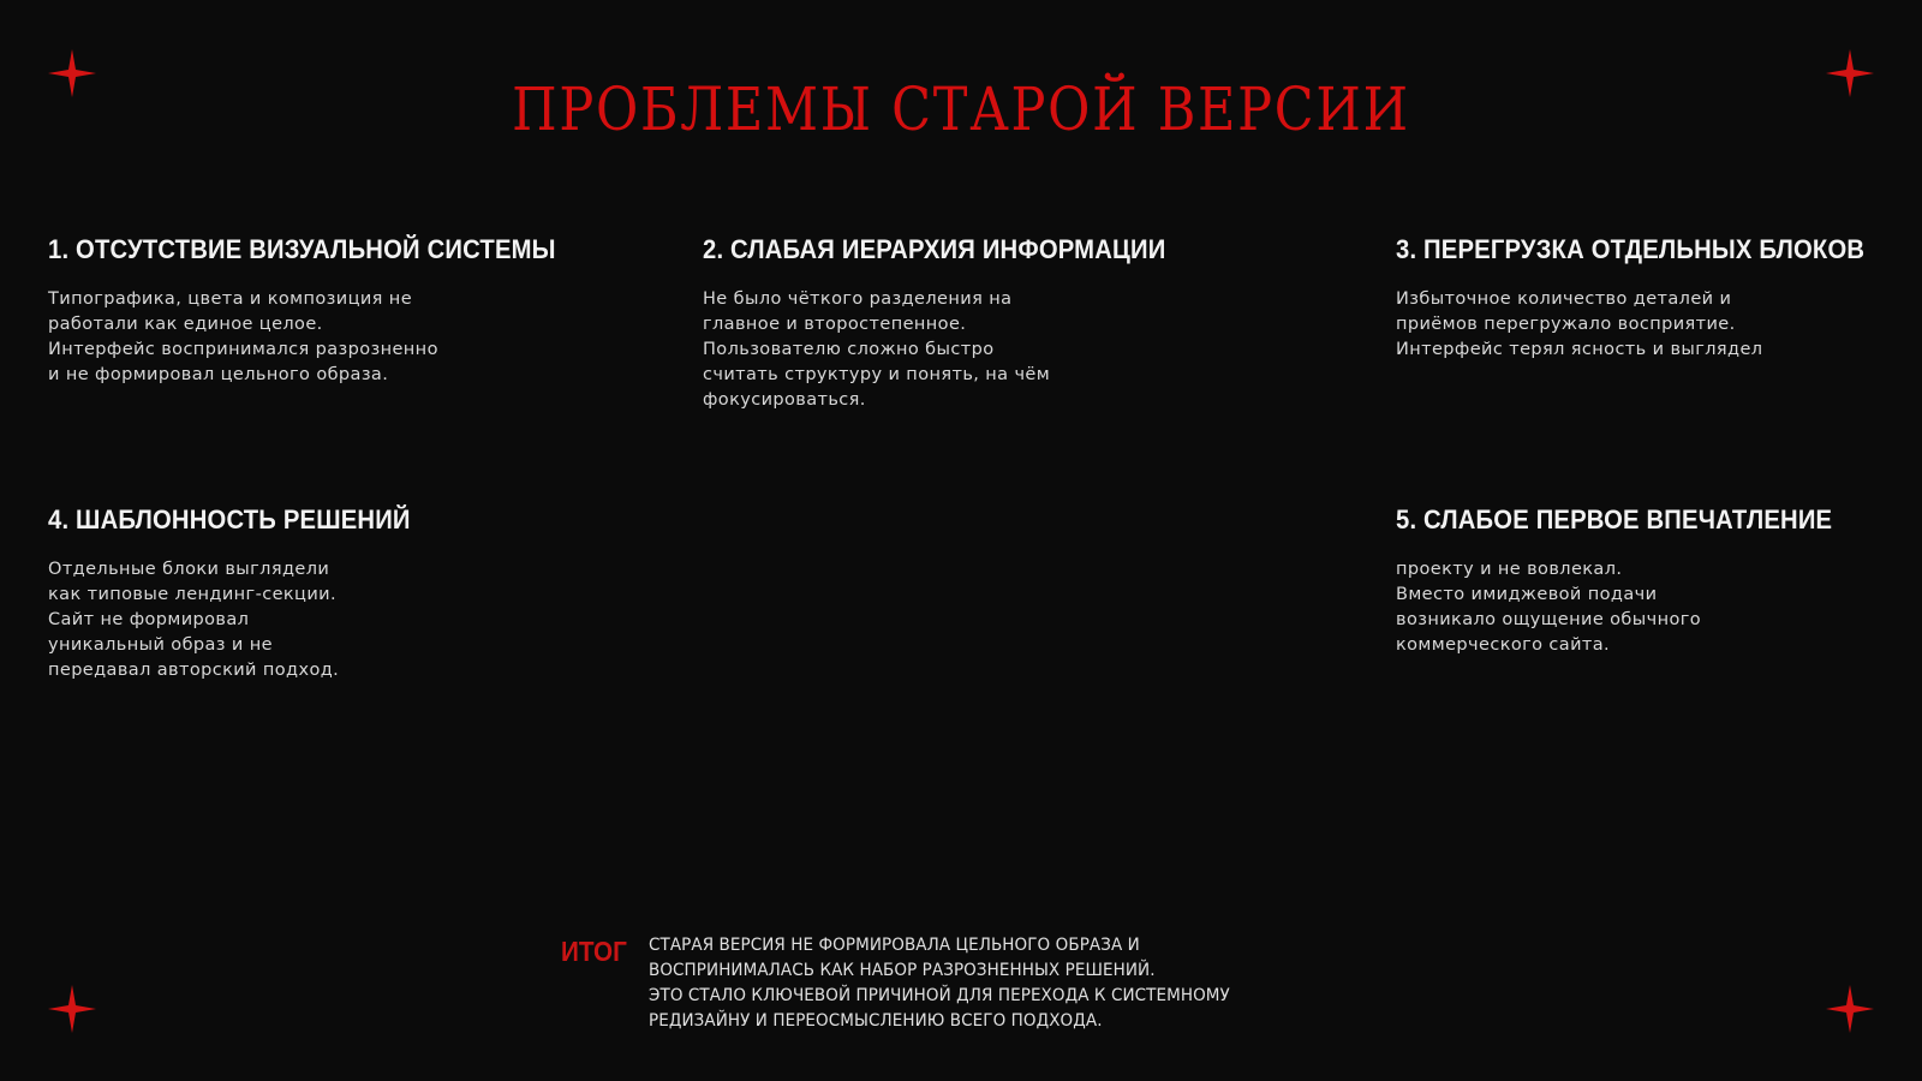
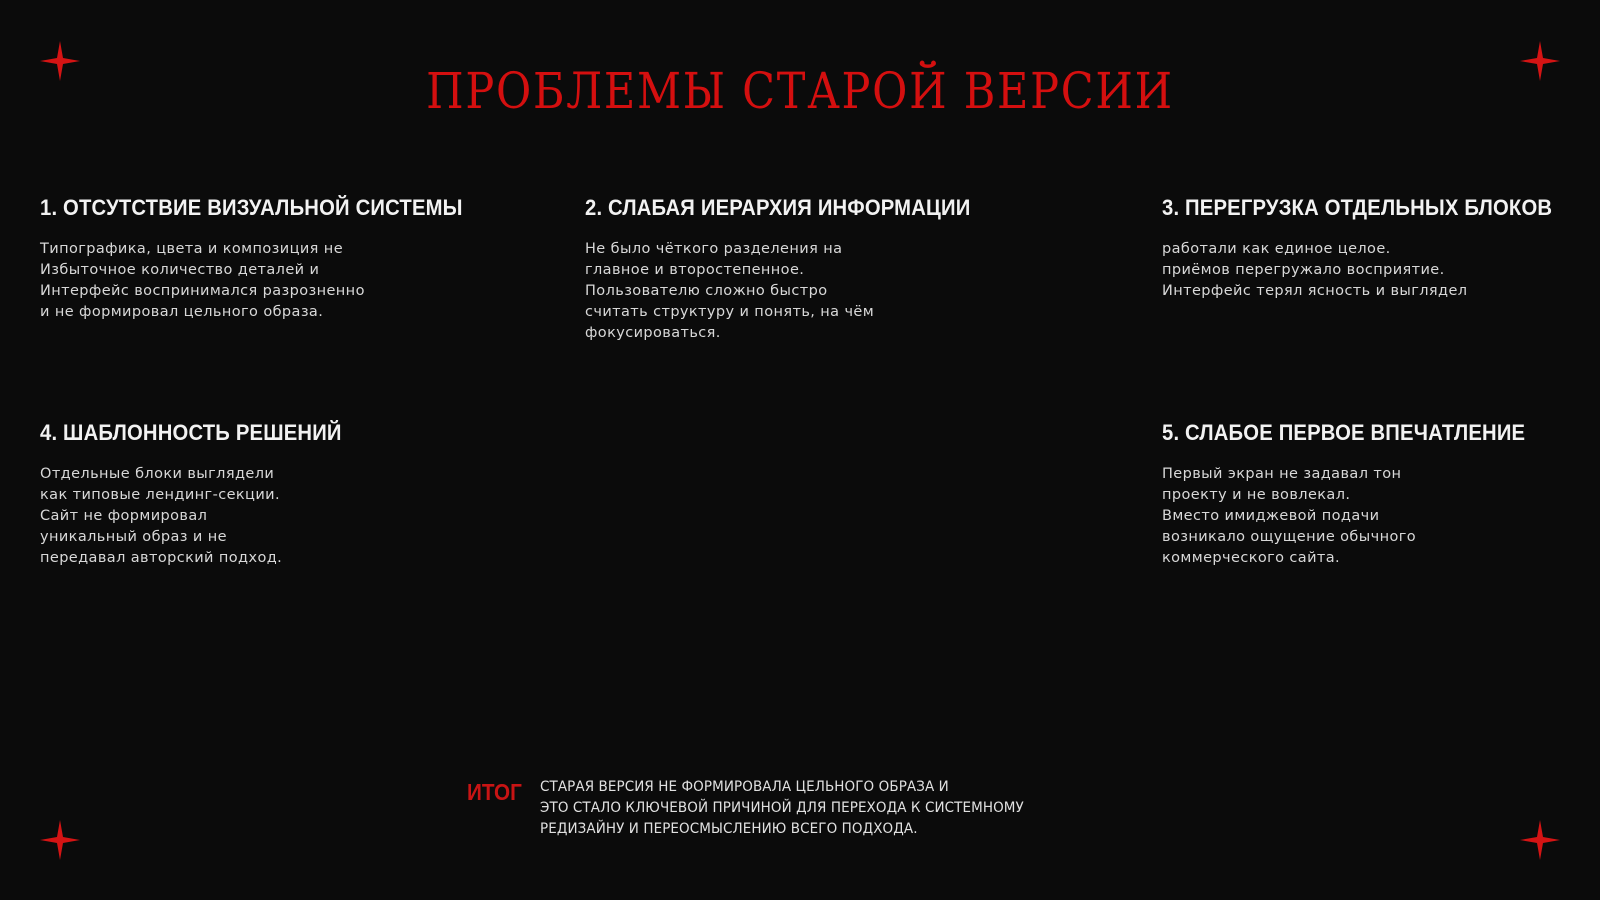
  ПРОБЛЕМЫ СТАРОЙ ВЕРСИИ
  1. ОТСУТСТВИЕ ВИЗУАЛЬНОЙ СИСТЕМЫ
  Типографика, цвета и композиция не
- работали как единое целое.
+ Избыточное количество деталей и
  Интерфейс воспринимался разрозненно
  и не формировал цельного образа.
  2. СЛАБАЯ ИЕРАРХИЯ ИНФОРМАЦИИ
  Не было чёткого разделения на
  главное и второстепенное.
  Пользователю сложно быстро
  считать структуру и понять, на чём
  фокусироваться.
  3. ПЕРЕГРУЗКА ОТДЕЛЬНЫХ БЛОКОВ
- Избыточное количество деталей и
+ работали как единое целое.
  приёмов перегружало восприятие.
  Интерфейс терял ясность и выглядел
  4. ШАБЛОННОСТЬ РЕШЕНИЙ
  Отдельные блоки выглядели
  как типовые лендинг-секции.
  Сайт не формировал
  уникальный образ и не
  передавал авторский подход.
  5. СЛАБОЕ ПЕРВОЕ ВПЕЧАТЛЕНИЕ
+ Первый экран не задавал тон
  проекту и не вовлекал.
  Вместо имиджевой подачи
  возникало ощущение обычного
  коммерческого сайта.
  ИТОГ
  СТАРАЯ ВЕРСИЯ НЕ ФОРМИРОВАЛА ЦЕЛЬНОГО ОБРАЗА И
- ВОСПРИНИМАЛАСЬ КАК НАБОР РАЗРОЗНЕННЫХ РЕШЕНИЙ.
  ЭТО СТАЛО КЛЮЧЕВОЙ ПРИЧИНОЙ ДЛЯ ПЕРЕХОДА К СИСТЕМНОМУ
  РЕДИЗАЙНУ И ПЕРЕОСМЫСЛЕНИЮ ВСЕГО ПОДХОДА.
